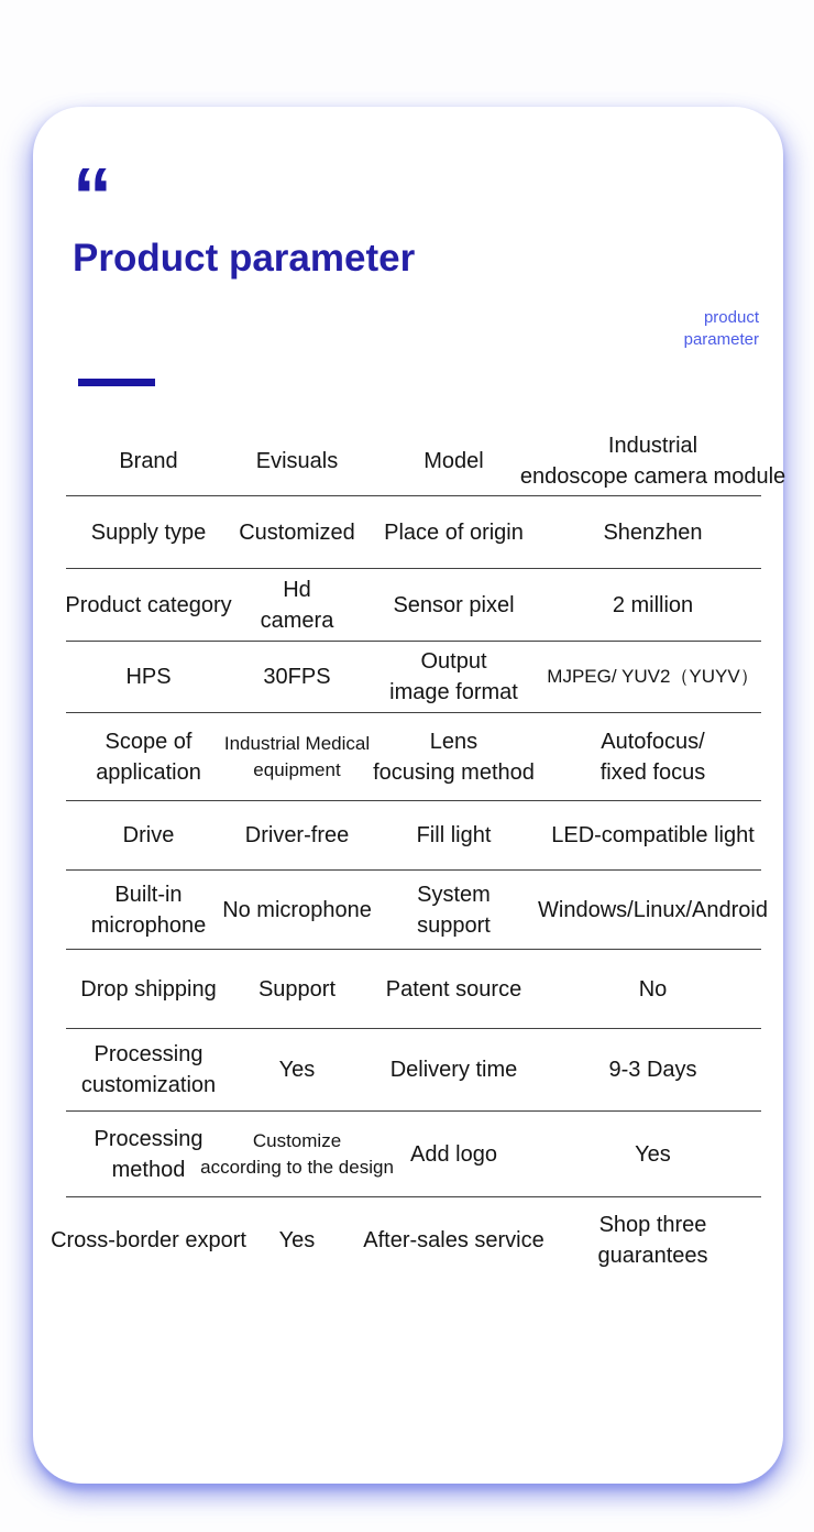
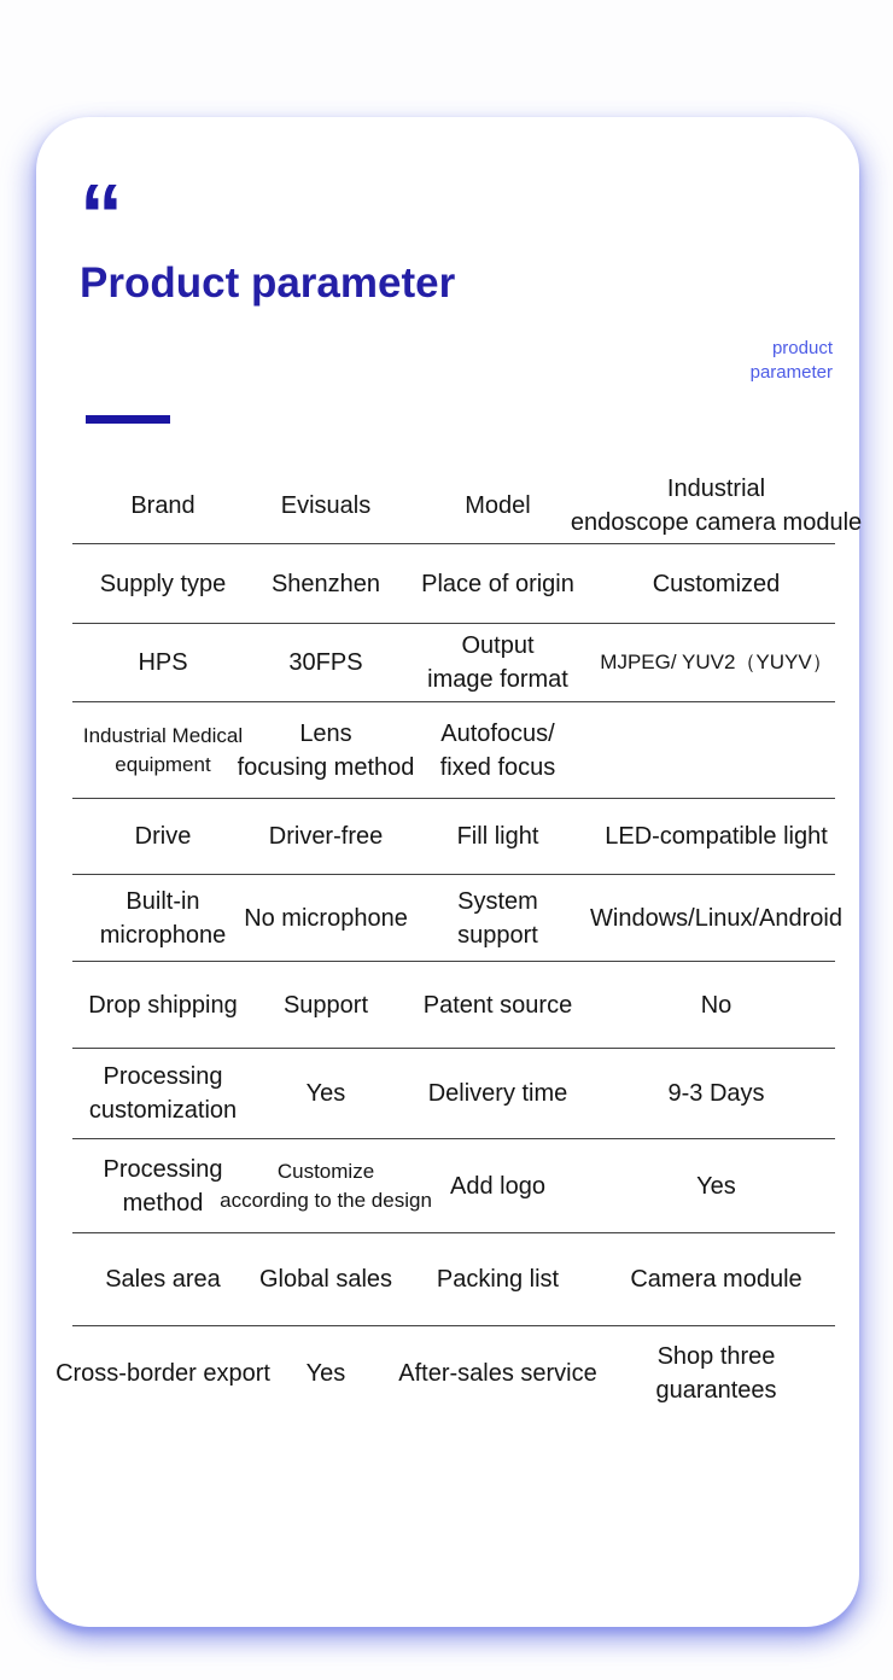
  “
  Product parameter
  product
  parameter
  Brand
  Evisuals
  Model
  Industrial
  endoscope camera module
  Supply type
- Customized
+ Shenzhen
  Place of origin
- Shenzhen
+ Customized
- Product category
- Hd
- camera
- Sensor pixel
- 2 million
  HPS
  30FPS
  Output
  image format
  MJPEG/ YUV2（YUYV）
- Scope of
- application
  Industrial Medical
  equipment
  Lens
  focusing method
  Autofocus/
  fixed focus
  Drive
  Driver-free
  Fill light
  LED-compatible light
  Built-in
  microphone
  No microphone
  System
  support
  Windows/Linux/Android
  Drop shipping
  Support
  Patent source
  No
  Processing
  customization
  Yes
  Delivery time
  9-3 Days
  Processing
  method
  Customize
  according to the design
  Add logo
  Yes
+ Sales area
+ Global sales
+ Packing list
+ Camera module
  Cross-border export
  Yes
  After-sales service
  Shop three
  guarantees
